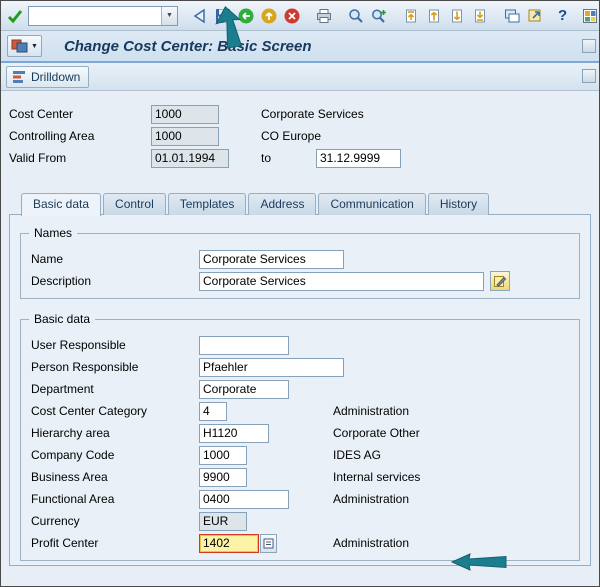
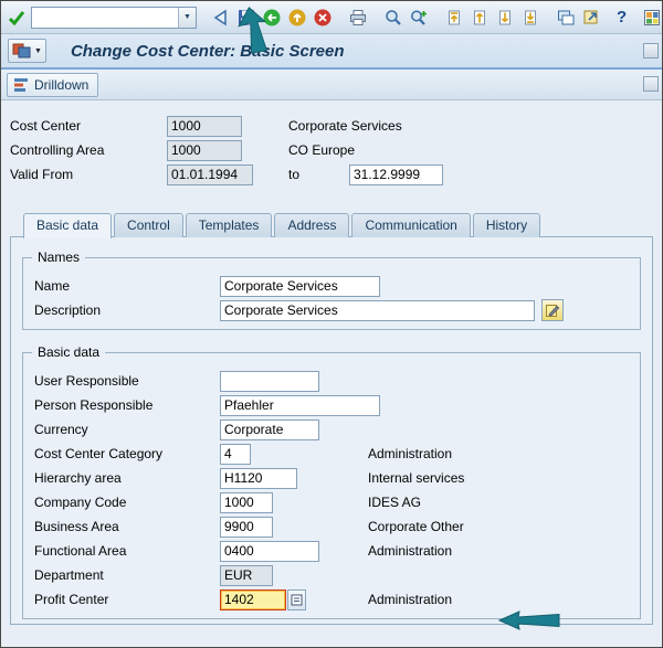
  ?
  Change Cost Center: Bic Screen
  Drilldown
  Cost Center
  1000
  Corporate Services
  Controlling Area
  1000
  CO Europe
  Valid From
  01.01.1994
  to
  31.12.9999
  Basic data
  Control
  Templates
  Address
  Communication
  History
  Names
  Name
  Corporate Services
  Description
  Corporate Services
  Basic data
  User Responsible
  Person Responsible
  Pfaehler
- Department
+ Currency
  Corporate
  Cost Center Category
  4
  Administration
  Hierarchy area
  H1120
- Corporate Other
+ Internal services
  Company Code
  1000
  IDES AG
  Business Area
  9900
- Internal services
+ Corporate Other
  Functional Area
  0400
  Administration
- Currency
+ Department
  EUR
  Profit Center
  1402
  Administration
